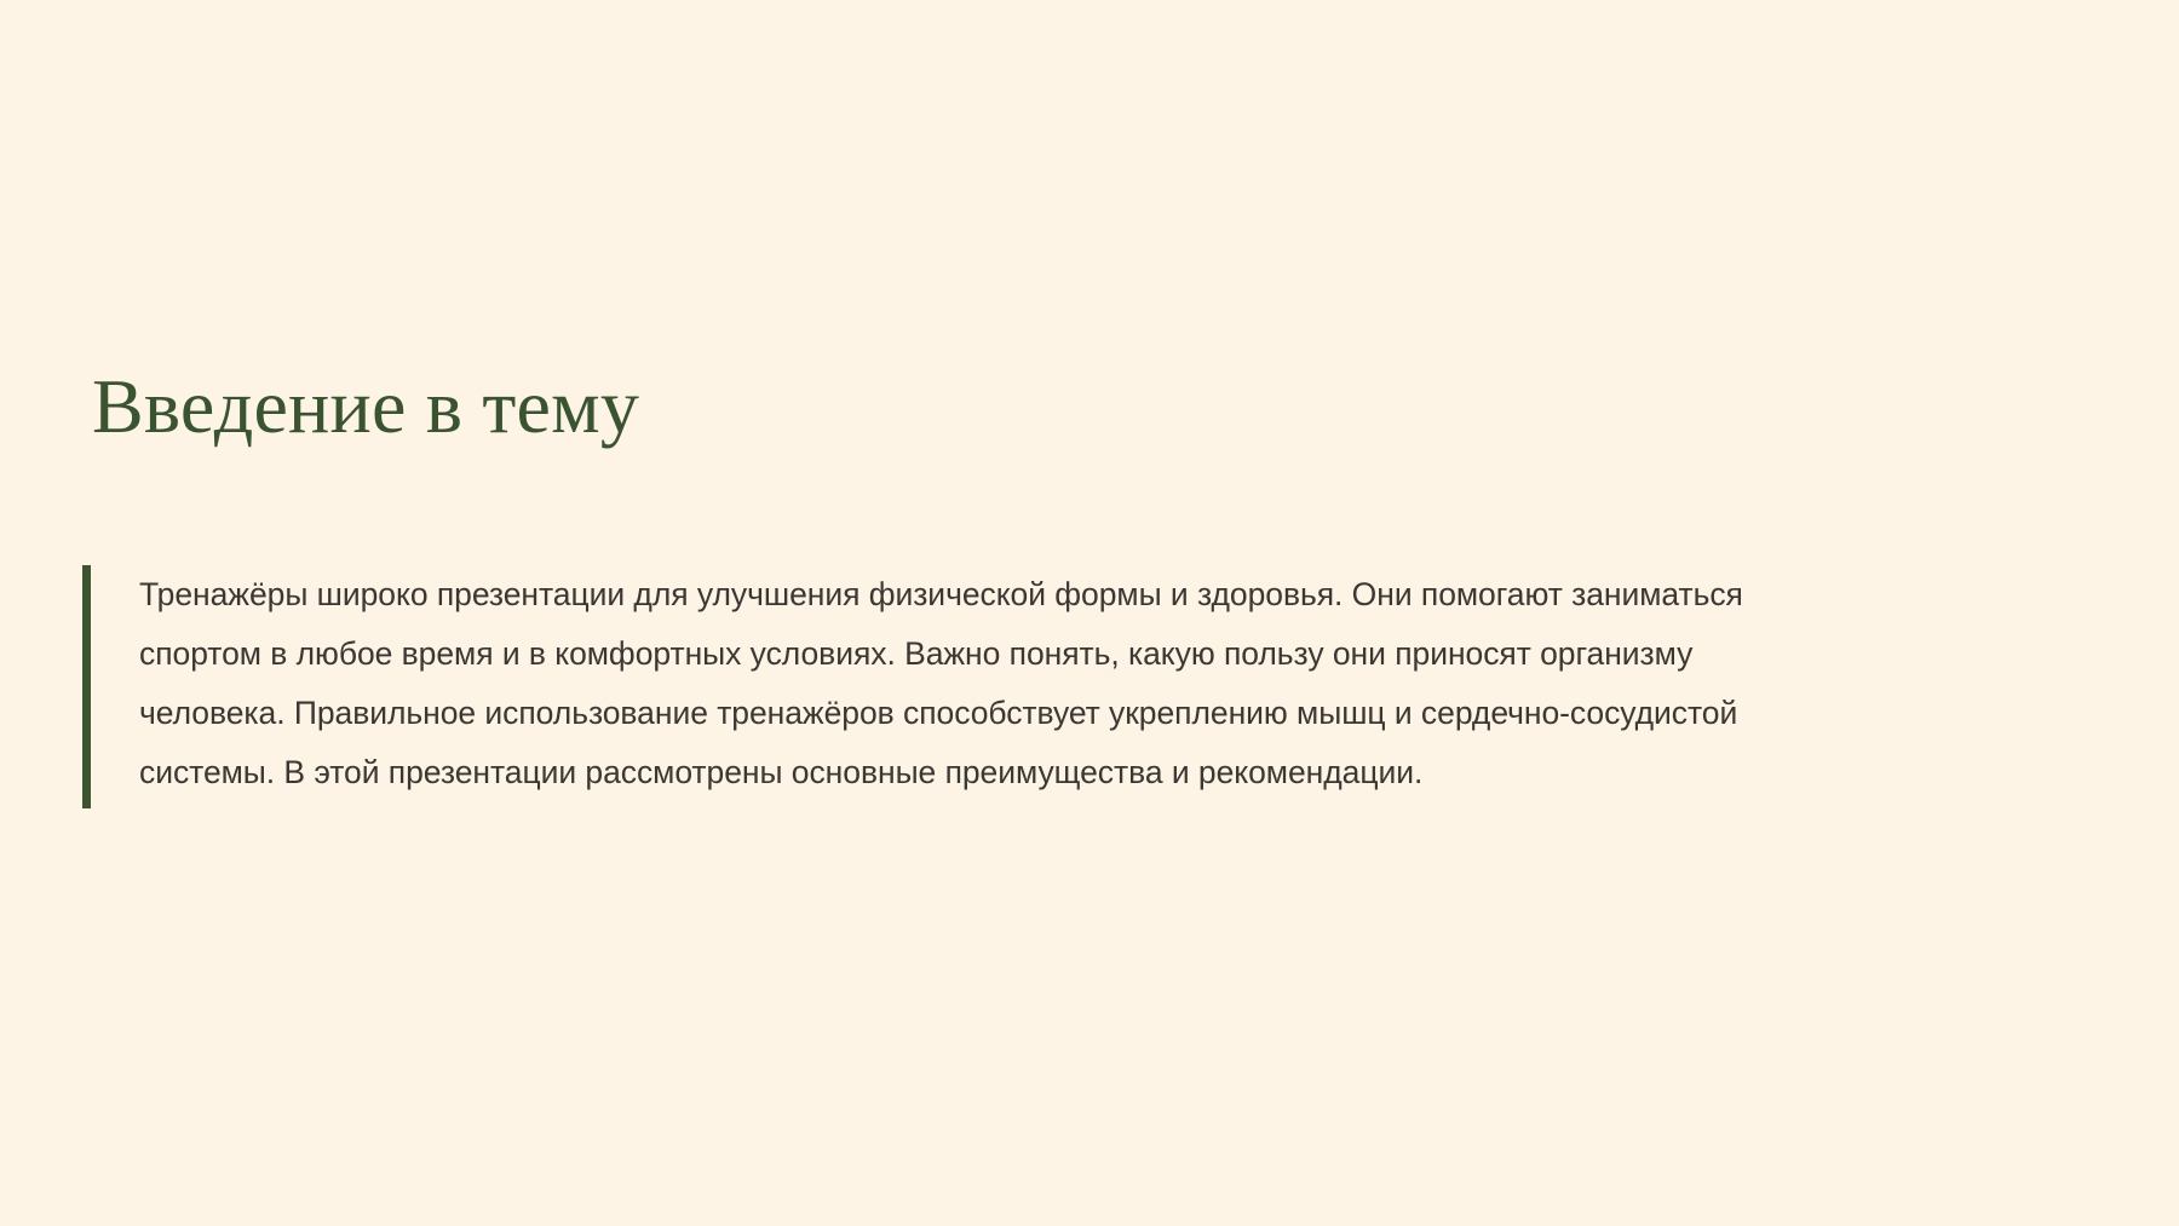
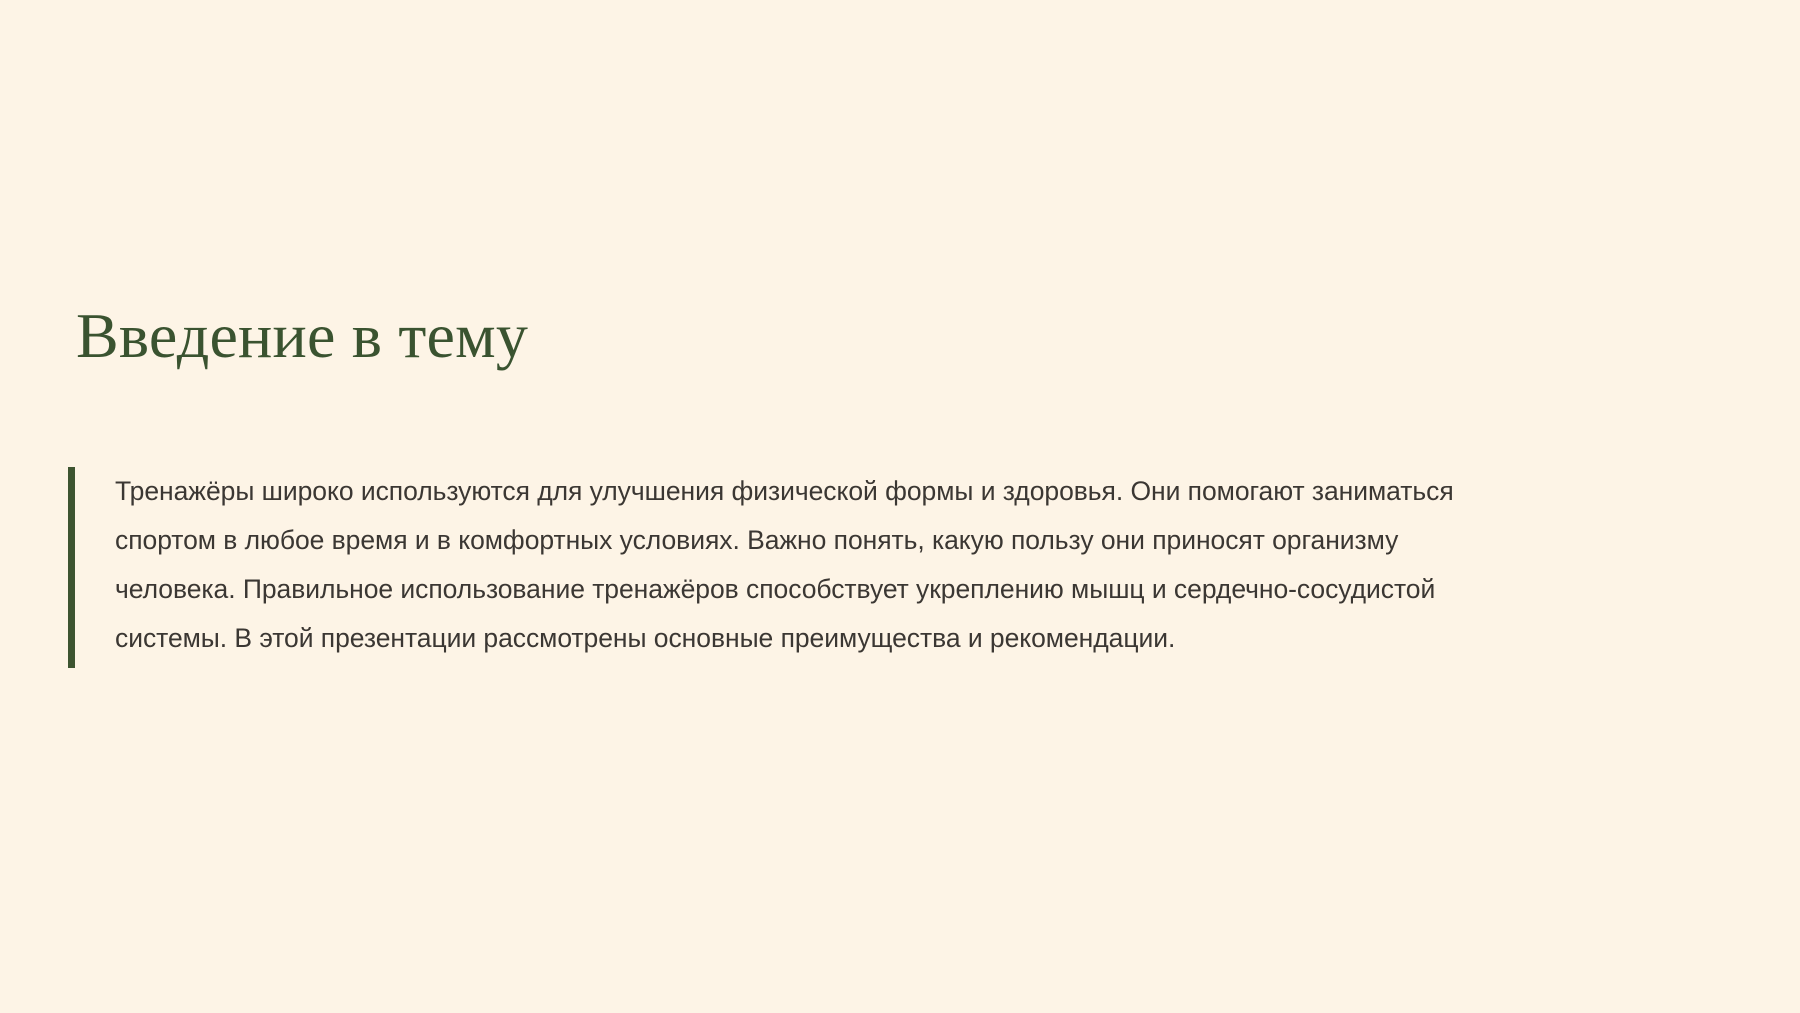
  Введение в тему
- Тренажёры широко презентации для улучшения физической формы и здоровья. Они помогают заниматься спортом в любое время и в комфортных условиях. Важно понять, какую пользу они приносят организму человека. Правильное использование тренажёров способствует укреплению мышц и сердечно-сосудистой системы. В этой презентации рассмотрены основные преимущества и рекомендации.
+ Тренажёры широко используются для улучшения физической формы и здоровья. Они помогают заниматься спортом в любое время и в комфортных условиях. Важно понять, какую пользу они приносят организму человека. Правильное использование тренажёров способствует укреплению мышц и сердечно-сосудистой системы. В этой презентации рассмотрены основные преимущества и рекомендации.
